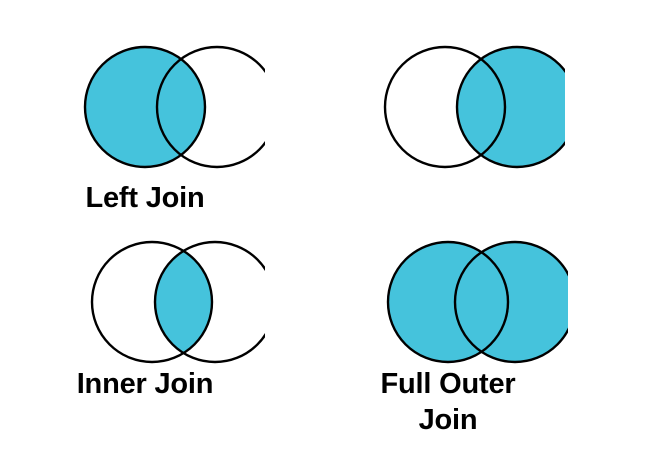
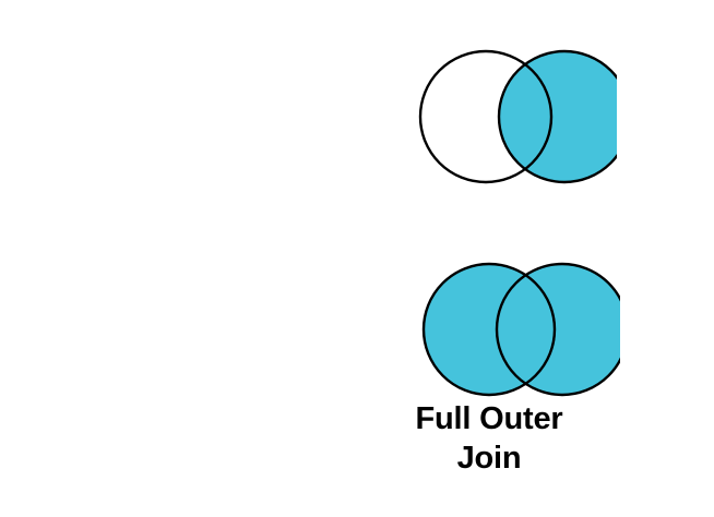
- Left Join
- Inner Join
  Full Outer
  Join
